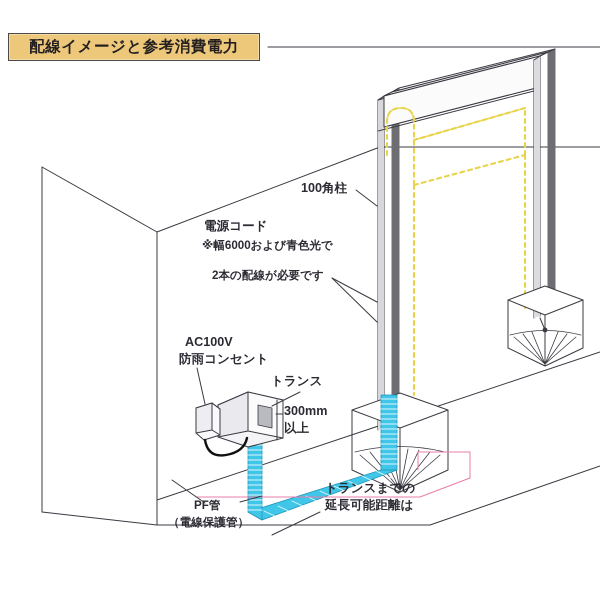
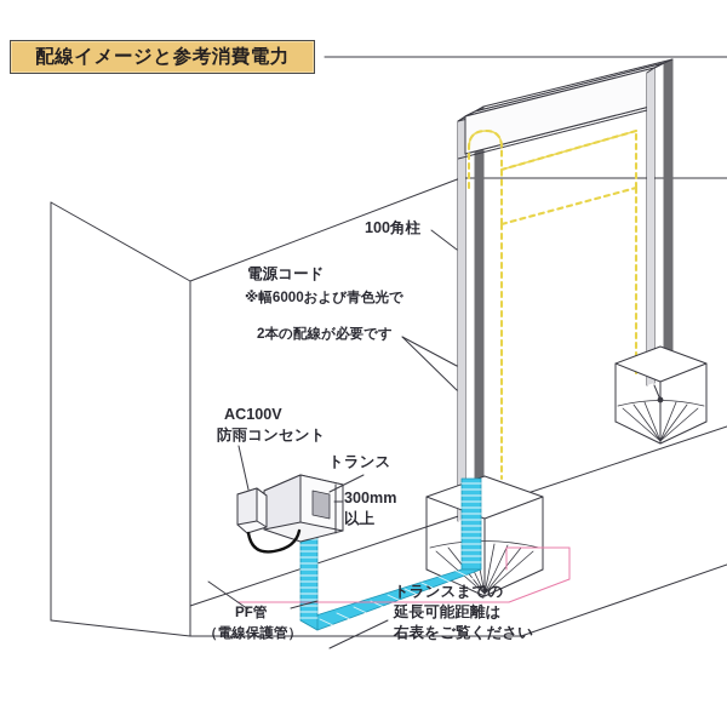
  配線イメージと参考消費電力
  100角柱
  電源コード
  ※幅6000および青色光で
  2本の配線が必要です
  AC100V
  防雨コンセント
  トランス
  300mm
  以上
  PF管
  （電線保護管）
  トランスまでの
  延長可能距離は
+ 右表をご覧ください
